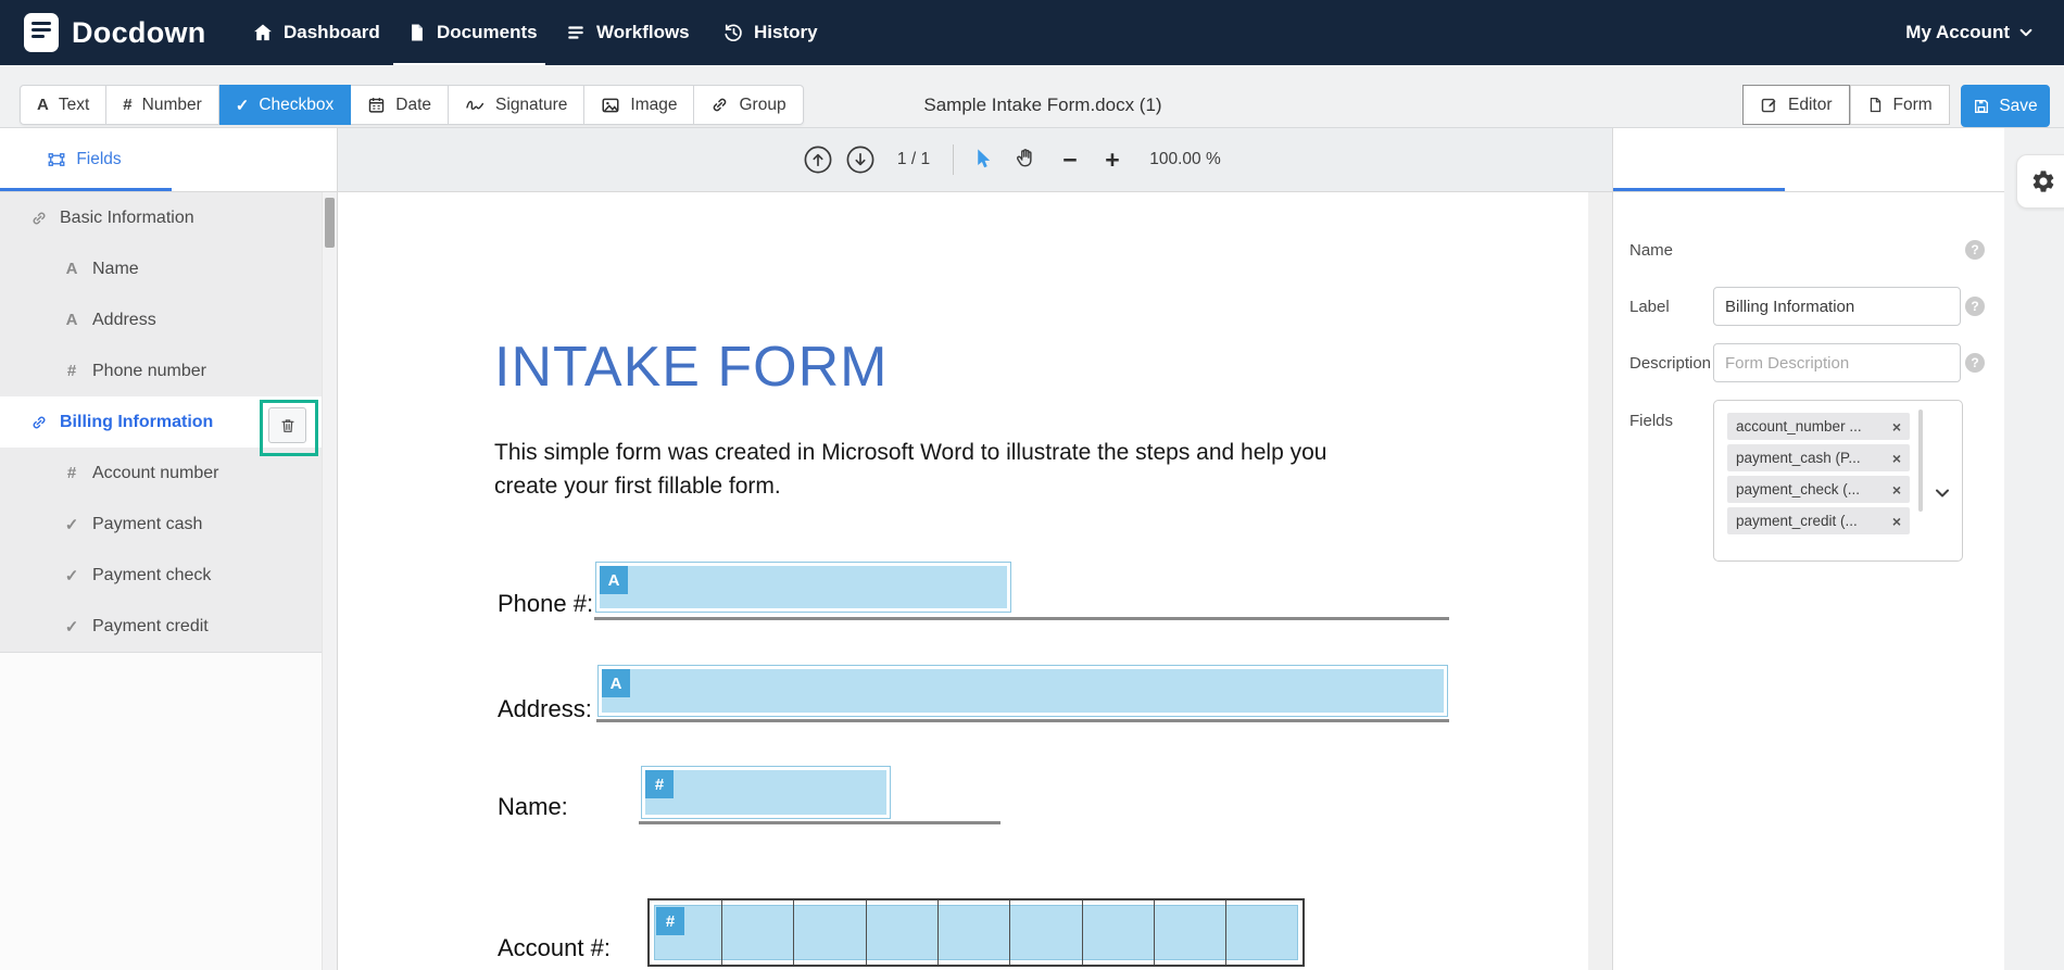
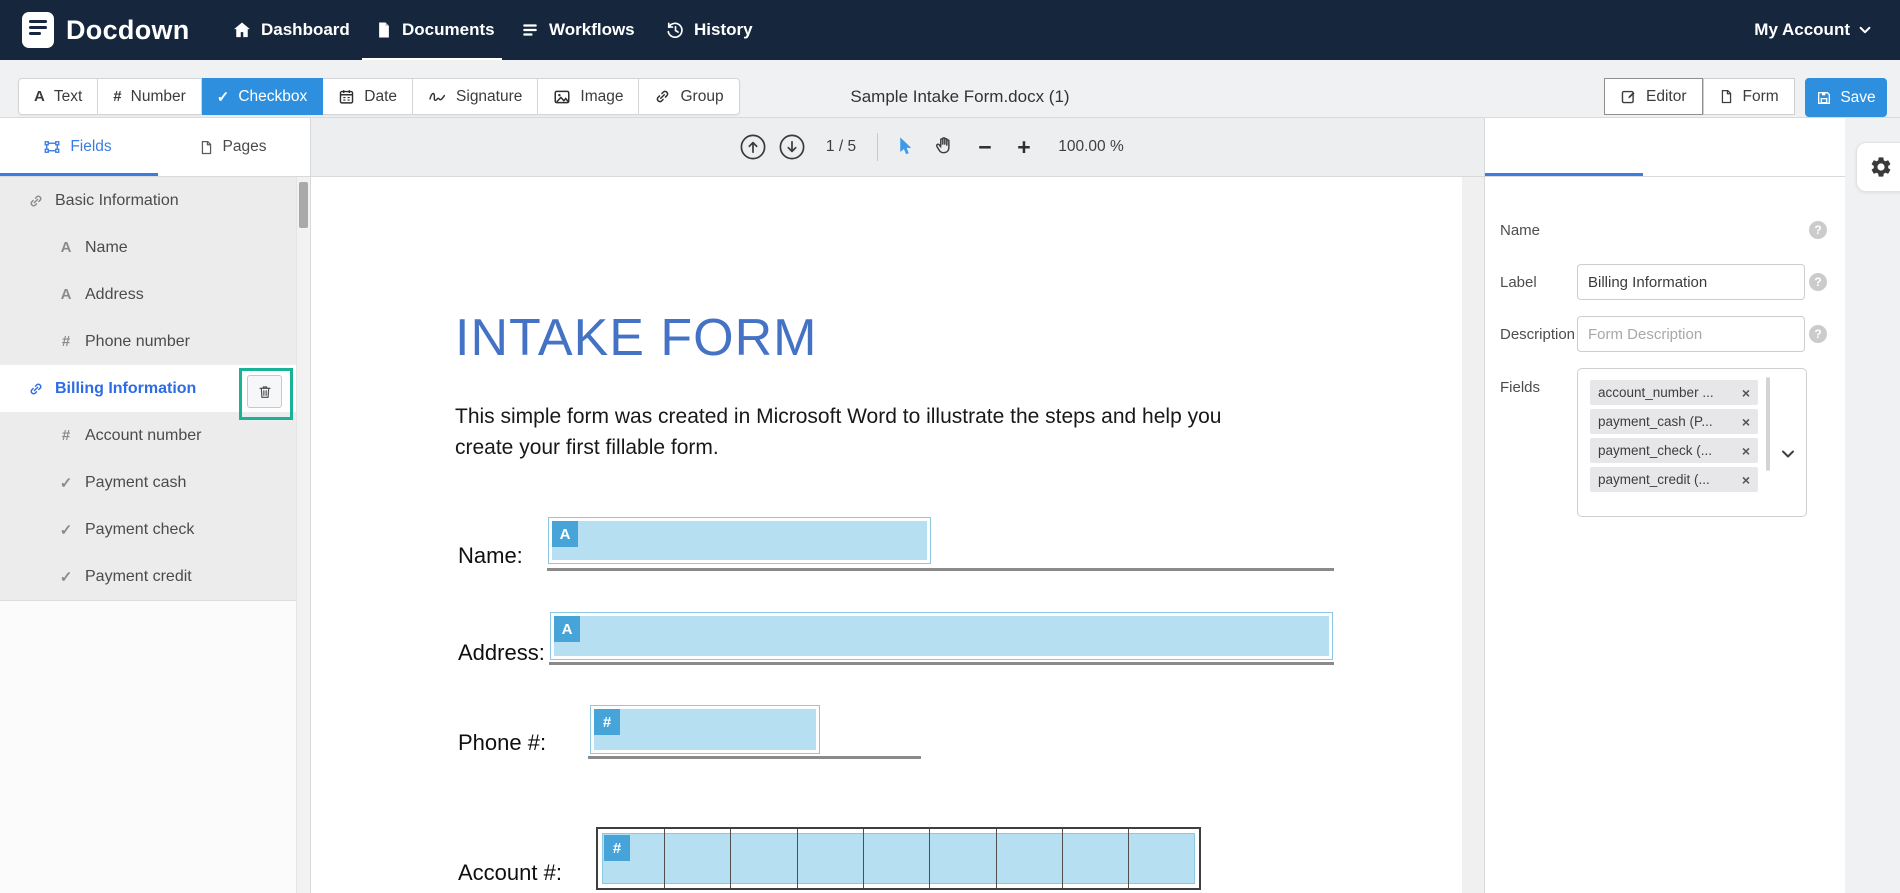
  Docdown
  Dashboard
  Documents
  Workflows
  History
  My Account
  A
  Text
  #
  Number
  ✓
  Checkbox
  Date
  Signature
  Image
  Group
  Sample Intake Form.docx (1)
  Editor
  Form
  Save
  Fields
+ Pages
  Basic Information
  A
  Name
  A
  Address
  #
  Phone number
  Billing Information
  #
  Account number
  ✓
  Payment cash
  ✓
  Payment check
  ✓
  Payment credit
- 1 / 1
+ 1 / 5
  −
  +
  100.00 %
  INTAKE FORM
  This simple form was created in Microsoft Word to illustrate the steps and help you
  create your first fillable form.
- Phone #:
+ Name:
  A
  Address:
  A
- Name:
+ Phone #:
  #
  Account #:
  #
  Name
  ?
  Label
  Billing Information
  ?
  Description
  Form Description
  ?
  Fields
  account_number ...
  ×
  payment_cash (P...
  ×
  payment_check (...
  ×
  payment_credit (...
  ×
